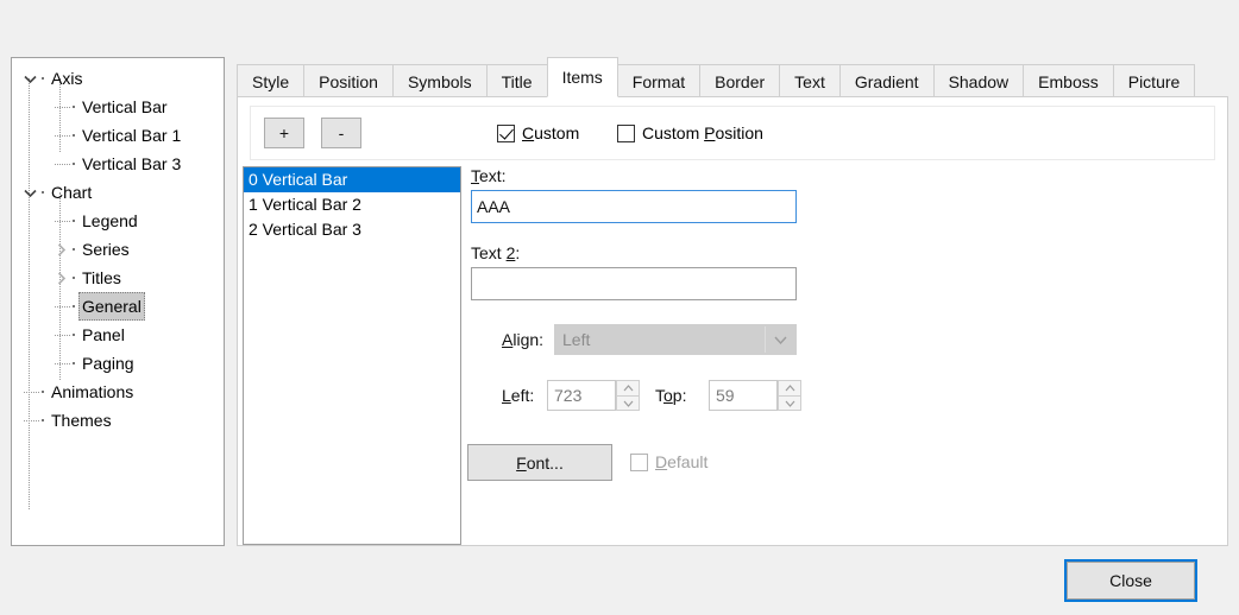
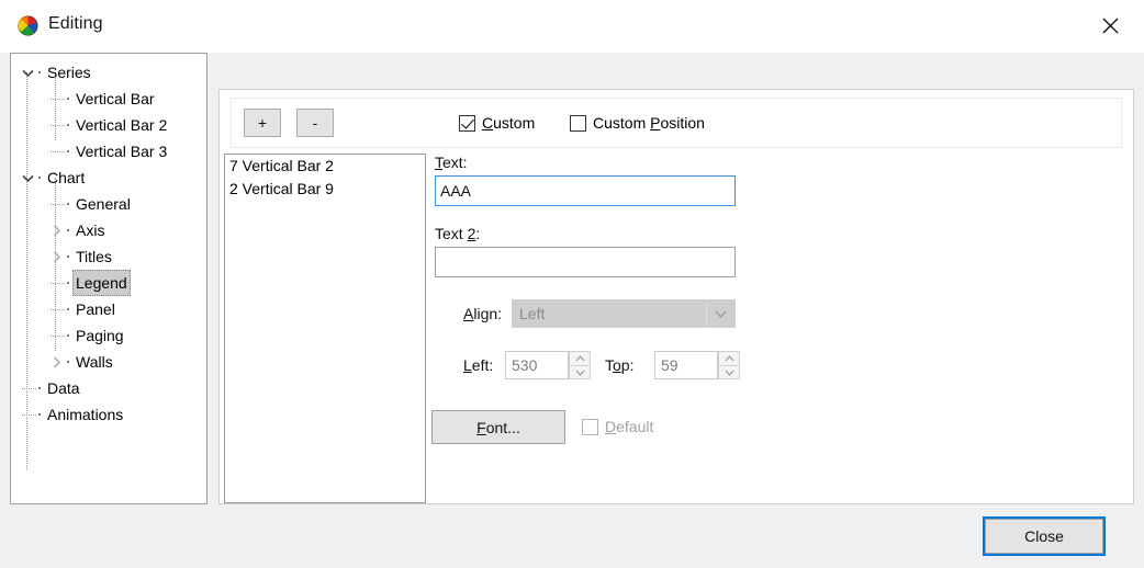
+ Editing
- Axis
+ Series
  Vertical Bar
- Vertical Bar 1
+ Vertical Bar 2
  Vertical Bar 3
  Chart
- Legend
+ General
- Series
+ Axis
  Titles
- General
+ Legend
  Panel
  Paging
+ Walls
+ Data
  Animations
- Themes
- Style
- Position
- Symbols
- Title
- Items
- Format
- Border
- Text
- Gradient
- Shadow
- Emboss
- Picture
  +
  -
  Custom
  Custom Position
- 0 Vertical Bar
- 1 Vertical Bar 2
+ 7 Vertical Bar 2
- 2 Vertical Bar 3
+ 2 Vertical Bar 9
  Text:
  AAA
  Text 2:
  Align:
  Left
  Left:
- 723
+ 530
  Top:
  59
  Font...
  Default
  Close
